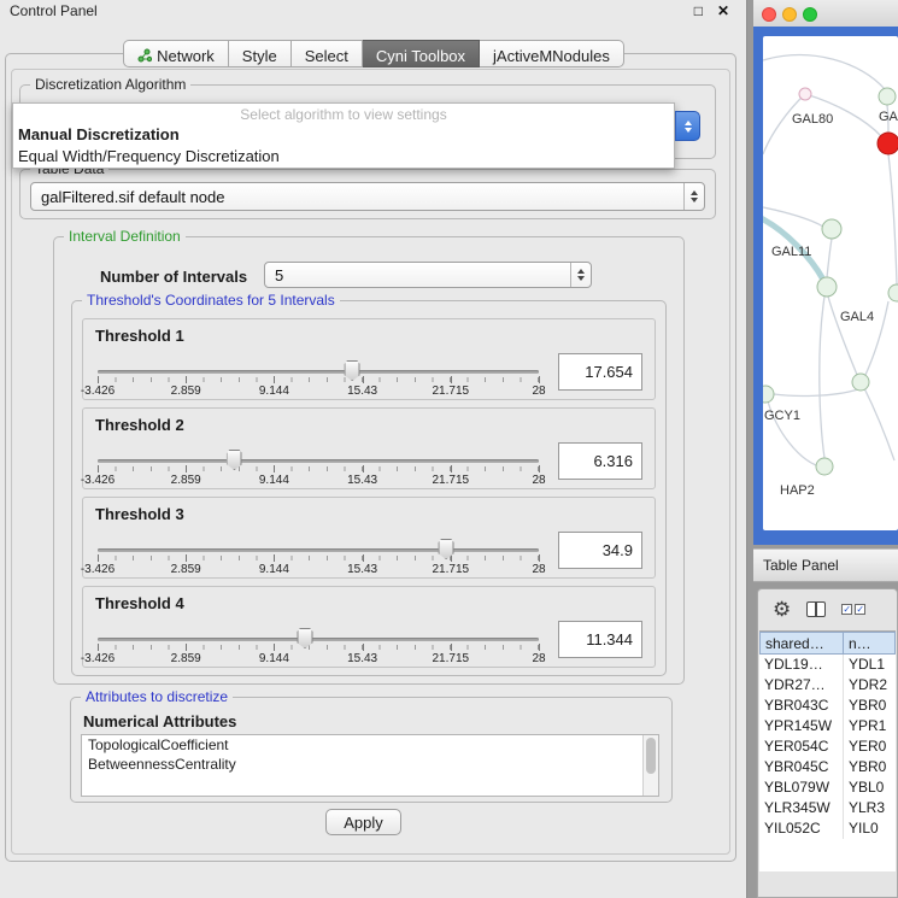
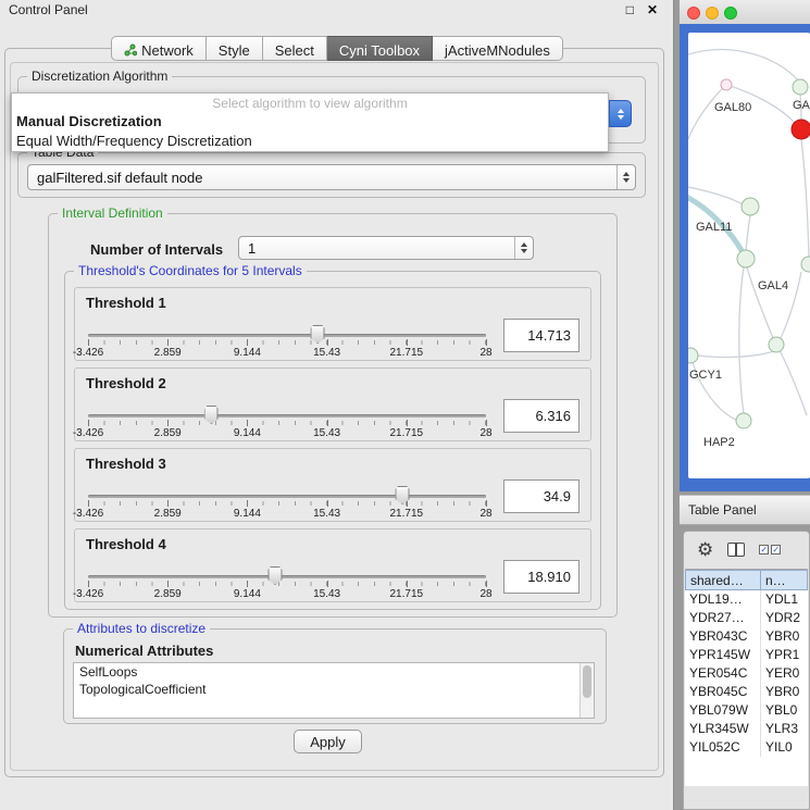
  Control Panel
  □
  ✕
  Network
  Style
  Select
  Cyni Toolbox
  jActiveMNodules
  Discretization Algorithm
- Select algorithm to view settings
+ Select algorithm to view algorithm
  Manual Discretization
  Equal Width/Frequency Discretization
  Table Data
  galFiltered.sif default node
  Interval Definition
  Number of Intervals
- 5
+ 1
  Threshold's Coordinates for 5 Intervals
  Threshold 1
  -3.426
  2.859
  9.144
  15.43
  21.715
  28
- 17.654
+ 14.713
  Threshold 2
  -3.426
  2.859
  9.144
  15.43
  21.715
  28
  6.316
  Threshold 3
  -3.426
  2.859
  9.144
  15.43
  21.715
  28
  34.9
  Threshold 4
  -3.426
  2.859
  9.144
  15.43
  21.715
  28
- 11.344
+ 18.910
  Attributes to discretize
  Numerical Attributes
+ SelfLoops
  TopologicalCoefficient
- BetweennessCentrality
  Apply
  GAL80
  GA
  GAL11
  GAL4
  GCY1
  HAP2
  Table Panel
  ⚙
  ✓
  ✓
  shared…
  n…
  YDL19…
  YDL1
  YDR27…
  YDR2
  YBR043C
  YBR0
  YPR145W
  YPR1
  YER054C
  YER0
  YBR045C
  YBR0
  YBL079W
  YBL0
  YLR345W
  YLR3
  YIL052C
  YIL0
